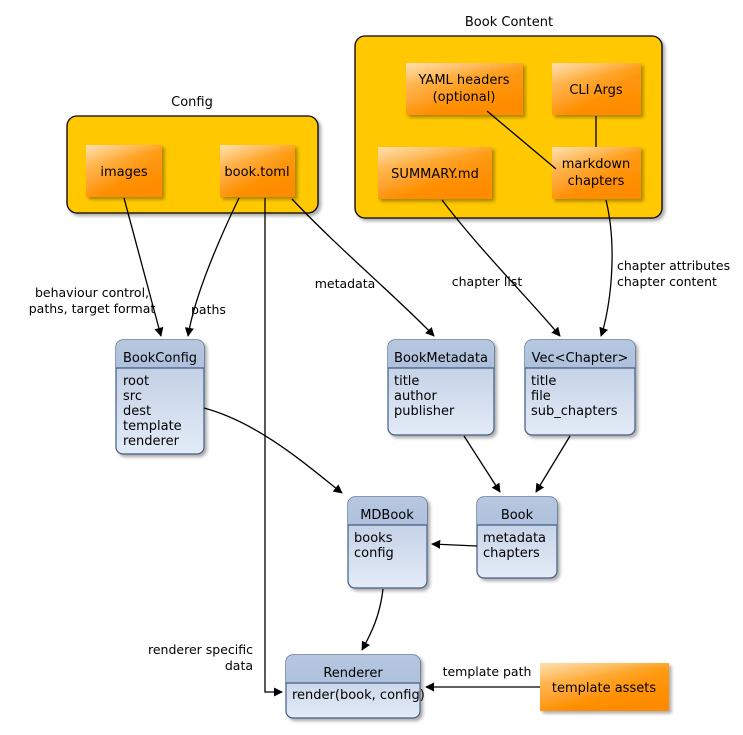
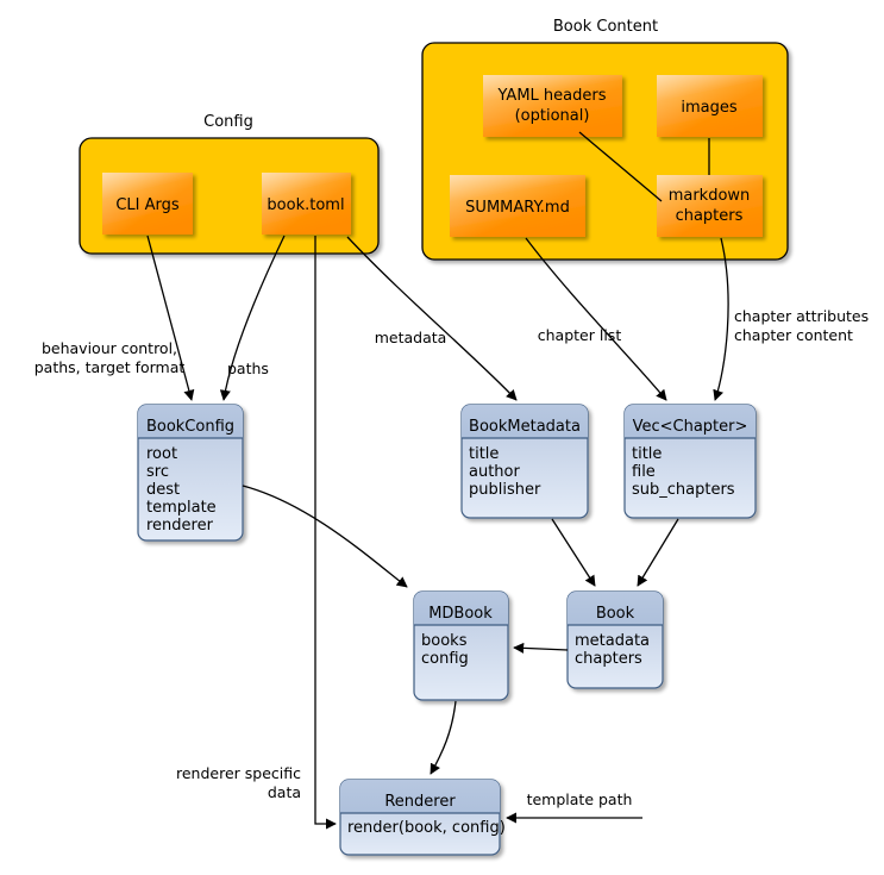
  Config
- images
+ CLI Args
  book.toml
  Book Content
  YAML headers
  (optional)
- CLI Args
+ images
  SUMMARY.md
  markdown
  chapters
  behaviour control,
  paths, target format
  paths
  metadata
  chapter list
  chapter attributes
  chapter content
  BookConfig
  root
  src
  dest
  template
  renderer
  BookMetadata
  title
  author
  publisher
  Vec<Chapter>
  title
  file
  sub_chapters
  MDBook
  books
  config
  Book
  metadata
  chapters
  Renderer
  render(book, config)
- template assets
  template path
  renderer specific
  data
